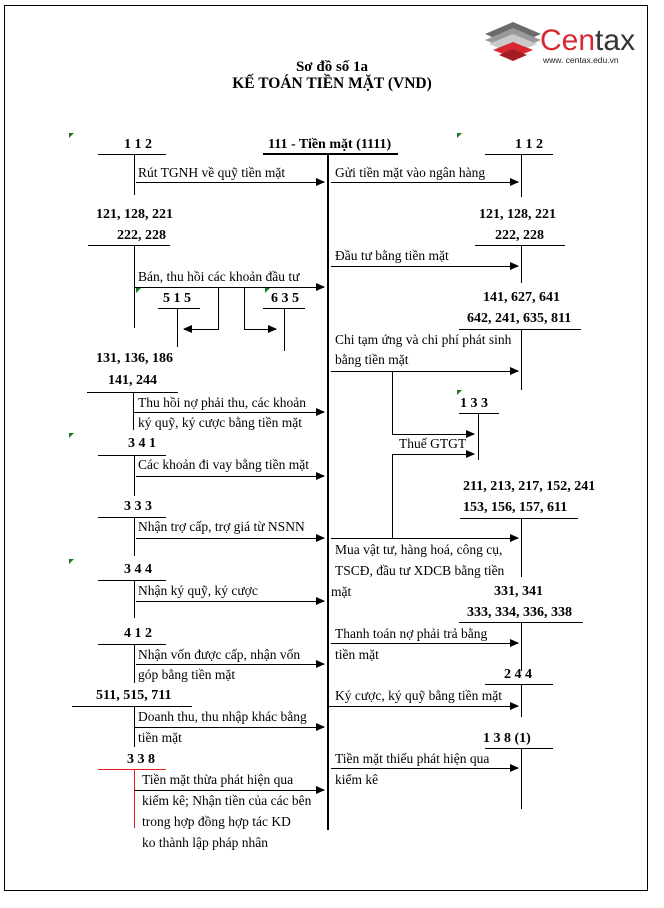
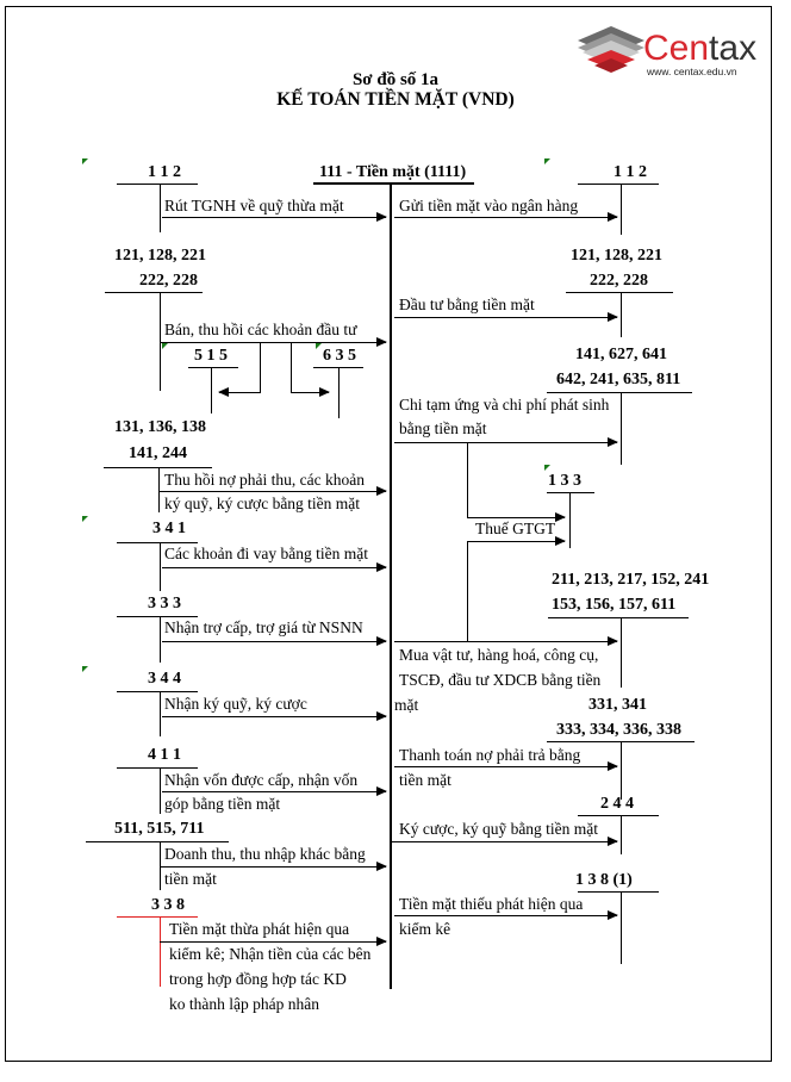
  Centax
  www. centax.edu.vn
  Sơ đồ số 1a
  KẾ TOÁN TIỀN MẶT (VND)
  111 - Tiền mặt (1111)
  1 1 2
- Rút TGNH về quỹ tiền mặt
+ Rút TGNH về quỹ thừa mặt
  121, 128, 221
  222, 228
  Bán, thu hồi các khoản đầu tư
  5 1 5
  6 3 5
- 131, 136, 186
+ 131, 136, 138
  141, 244
  Thu hồi nợ phải thu, các khoản
  ký quỹ, ký cược bằng tiền mặt
  3 4 1
  Các khoản đi vay bằng tiền mặt
  3 3 3
  Nhận trợ cấp, trợ giá từ NSNN
  3 4 4
  Nhận ký quỹ, ký cược
- 4 1 2
+ 4 1 1
  Nhận vốn được cấp, nhận vốn
  góp bằng tiền mặt
  511, 515, 711
  Doanh thu, thu nhập khác bằng
  tiền mặt
  3 3 8
  Tiền mặt thừa phát hiện qua
  kiểm kê; Nhận tiền của các bên
  trong hợp đồng hợp tác KD
  ko thành lập pháp nhân
  1 1 2
  Gửi tiền mặt vào ngân hàng
  121, 128, 221
  222, 228
  Đầu tư bằng tiền mặt
  141, 627, 641
  642, 241, 635, 811
  Chi tạm ứng và chi phí phát sinh
  bằng tiền mặt
  1 3 3
  Thuế GTGT
  211, 213, 217, 152, 241
  153, 156, 157, 611
  Mua vật tư, hàng hoá, công cụ,
  TSCĐ, đầu tư XDCB bằng tiền
  mặt
  331, 341
  333, 334, 336, 338
  Thanh toán nợ phải trả bằng
  tiền mặt
  2 4 4
  Ký cược, ký quỹ bằng tiền mặt
  1 3 8 (1)
  Tiền mặt thiếu phát hiện qua
  kiểm kê
